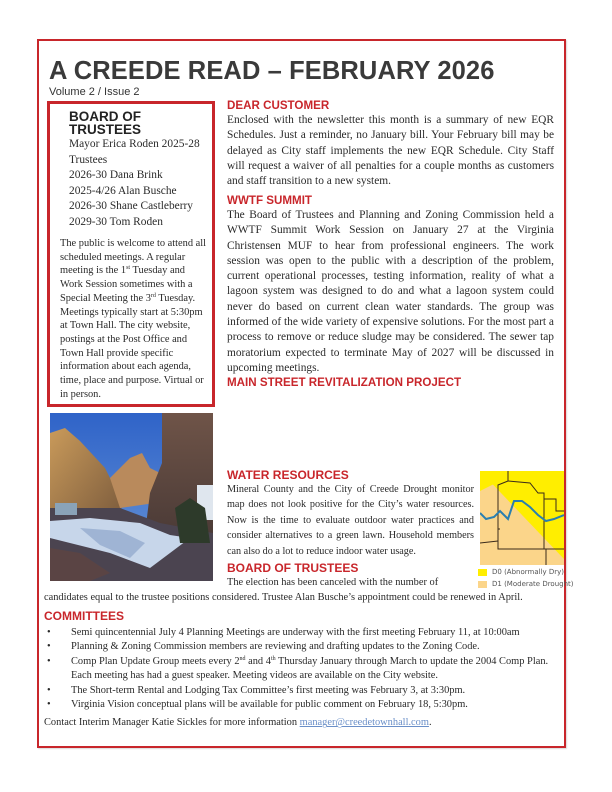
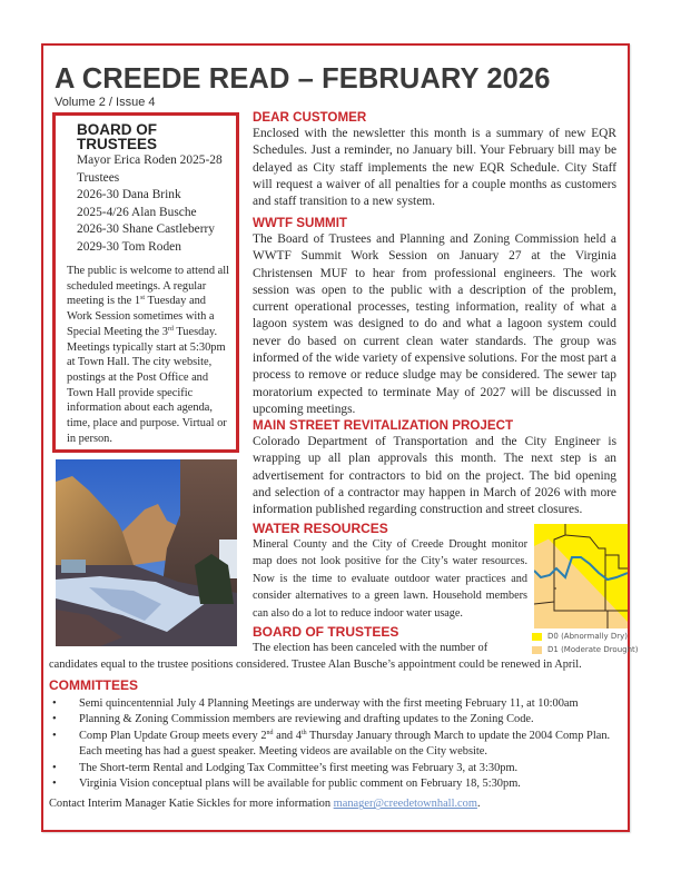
  A CREEDE READ – FEBRUARY 2026
- Volume 2 / Issue 2
+ Volume 2 / Issue 4
  BOARD OF TRUSTEES
  Mayor Erica Roden 2025-28
  Trustees
  2026-30 Dana Brink
  2025-4/26 Alan Busche
  2026-30 Shane Castleberry
  2029-30 Tom Roden
  The public is welcome to attend all scheduled meetings. A regular meeting is the 1 Tuesday and Work Session sometimes with a Special Meeting the 3 Tuesday. Meetings typically start at 5:30pm at Town Hall. The city website, postings at the Post Office and Town Hall provide specific information about each agenda, time, place and purpose. Virtual or in person.
  DEAR CUSTOMER
  Enclosed with the newsletter this month is a summary of new EQR Schedules. Just a reminder, no January bill. Your February bill may be delayed as City staff implements the new EQR Schedule. City Staff will request a waiver of all penalties for a couple months as customers and staff transition to a new system.
  WWTF SUMMIT
  The Board of Trustees and Planning and Zoning Commission held a WWTF Summit Work Session on January 27 at the Virginia Christensen MUF to hear from professional engineers. The work session was open to the public with a description of the problem, current operational processes, testing information, reality of what a lagoon system was designed to do and what a lagoon system could never do based on current clean water standards. The group was informed of the wide variety of expensive solutions. For the most part a process to remove or reduce sludge may be considered. The sewer tap moratorium expected to terminate May of 2027 will be discussed in upcoming meetings.
  MAIN STREET REVITALIZATION PROJECT
+ Colorado Department of Transportation and the City Engineer is wrapping up all plan approvals this month. The next step is an advertisement for contractors to bid on the project. The bid opening and selection of a contractor may happen in March of 2026 with more information published regarding construction and street closures.
  WATER RESOURCES
  Mineral County and the City of Creede Drought monitor map does not look positive for the City’s water resources. Now is the time to evaluate outdoor water practices and consider alternatives to a green lawn. Household members can also do a lot to reduce indoor water usage.
  D0 (Abnormally Dry)
  D1 (Moderate Drought)
  BOARD OF TRUSTEES
  The election has been canceled with the number of
  candidates equal to the trustee positions considered. Trustee Alan Busche’s appointment could be renewed in April.
  COMMITTEES
  •
  Semi quincentennial July 4 Planning Meetings are underway with the first meeting February 11, at 10:00am
  •
  Planning & Zoning Commission members are reviewing and drafting updates to the Zoning Code.
  •
  Comp Plan Update Group meets every 2 and 4 Thursday January through March to update the 2004 Comp Plan. Each meeting has had a guest speaker. Meeting videos are available on the City website.
  •
  The Short-term Rental and Lodging Tax Committee’s first meeting was February 3, at 3:30pm.
  •
  Virginia Vision conceptual plans will be available for public comment on February 18, 5:30pm.
  Contact Interim Manager Katie Sickles for more information manager@creedetownhall.com.
